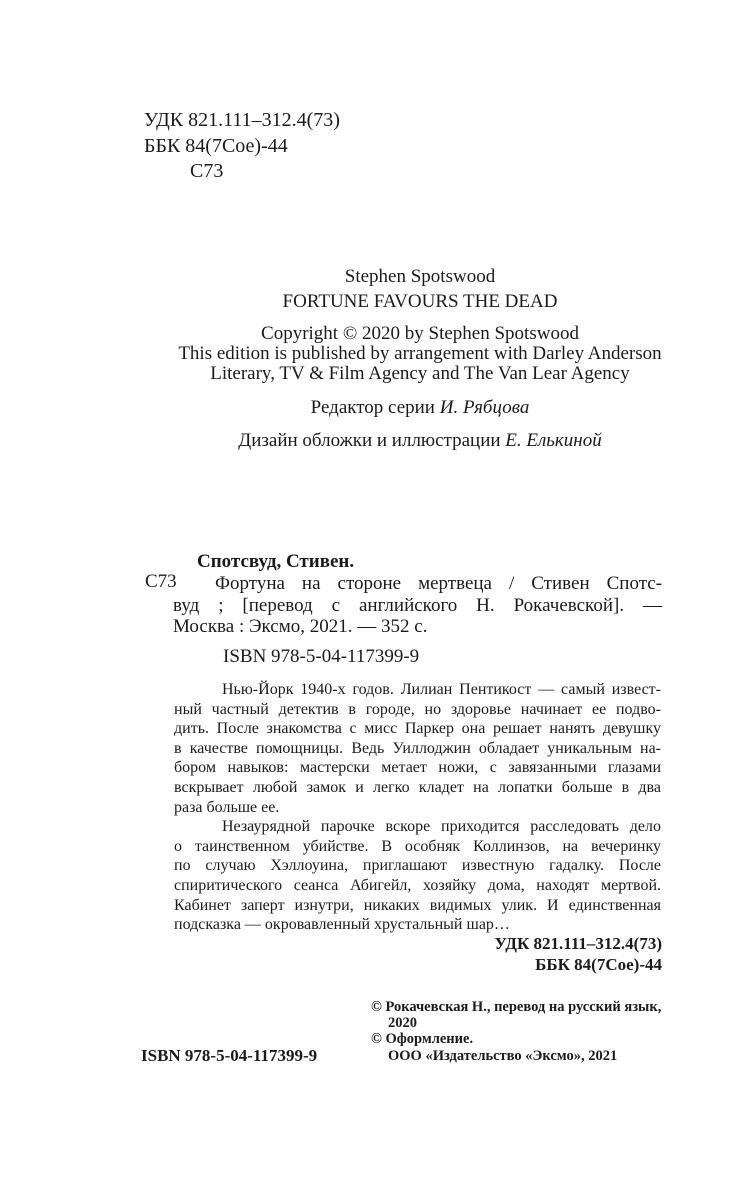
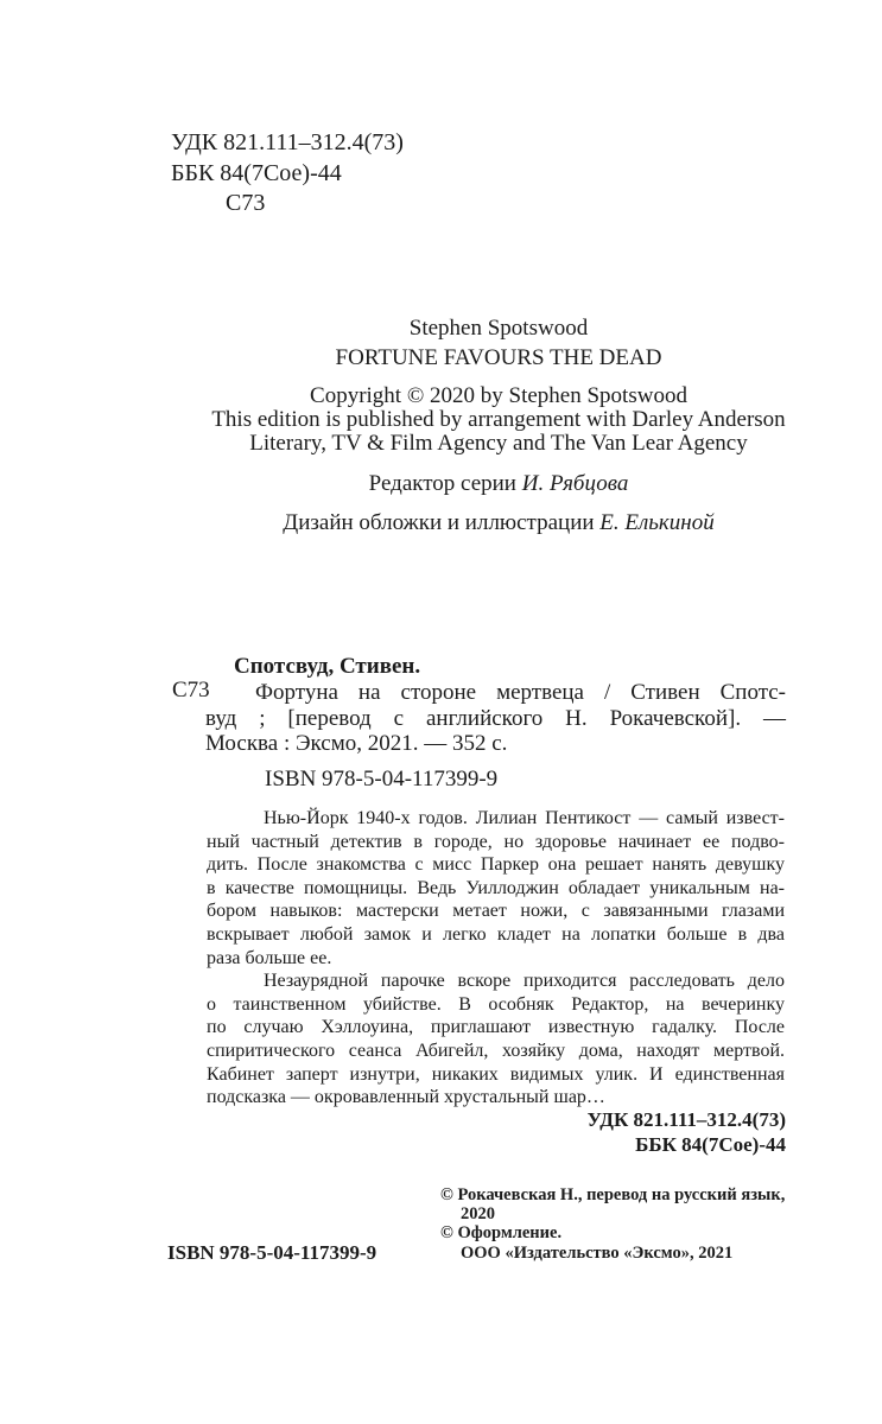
  УДК 821.111–312.4(73)
  ББК 84(7Сое)-44
  С73
  Stephen Spotswood
  FORTUNE FAVOURS THE DEAD
  Copyright © 2020 by Stephen Spotswood
  This edition is published by arrangement with Darley Anderson
  Literary, TV & Film Agency and The Van Lear Agency
  Редактор серии И. Рябцова
  Дизайн обложки и иллюстрации Е. Елькиной
  С73
  Спотсвуд, Стивен.
  Фортуна на стороне мертвеца / Стивен Спотс-
  вуд ; [перевод с английского Н. Рокачевской]. —
  Москва : Эксмо, 2021. — 352 с.
  ISBN 978-5-04-117399-9
  Нью-Йорк 1940-х годов. Лилиан Пентикост — самый извест-
  ный частный детектив в городе, но здоровье начинает ее подво-
  дить. После знакомства с мисс Паркер она решает нанять девушку
  в качестве помощницы. Ведь Уиллоджин обладает уникальным на-
  бором навыков: мастерски метает ножи, с завязанными глазами
  вскрывает любой замок и легко кладет на лопатки больше в два
  раза больше ее.
  Незаурядной парочке вскоре приходится расследовать дело
- о таинственном убийстве. В особняк Коллинзов, на вечеринку
+ о таинственном убийстве. В особняк Редактор, на вечеринку
  по случаю Хэллоуина, приглашают известную гадалку. После
  спиритического сеанса Абигейл, хозяйку дома, находят мертвой.
  Кабинет заперт изнутри, никаких видимых улик. И единственная
  подсказка — окровавленный хрустальный шар…
  УДК 821.111–312.4(73)
  ББК 84(7Сое)-44
  © Рокачевская Н., перевод на русский язык,
  2020
  © Оформление.
  ООО «Издательство «Эксмо», 2021
  ISBN 978-5-04-117399-9
